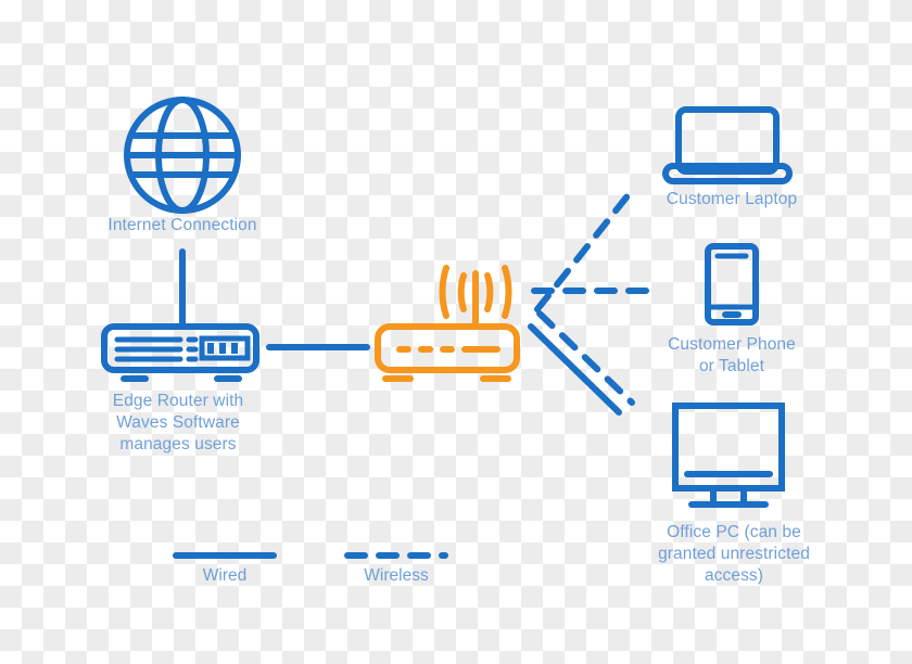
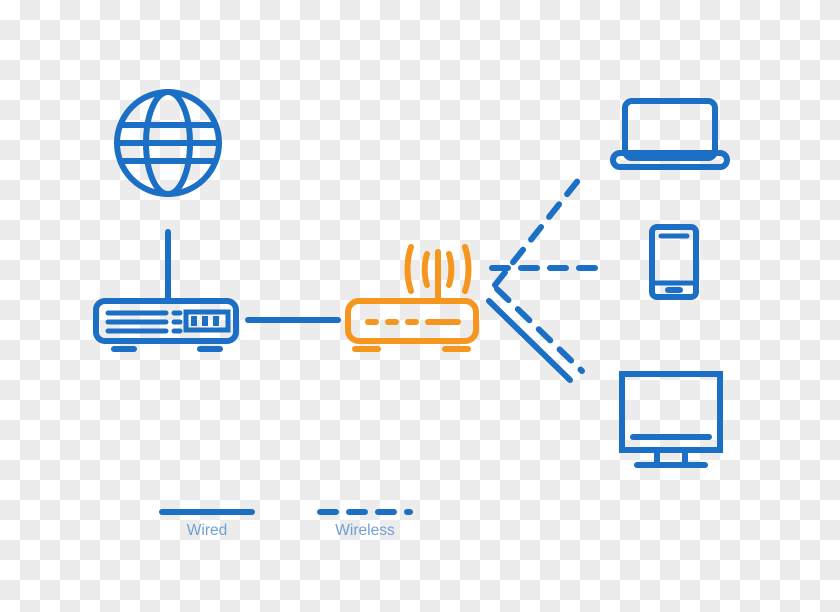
- Internet Connection
- Edge Router with
- Waves Software
- manages users
- Customer Laptop
- Customer Phone
- or Tablet
- Office PC (can be
- granted unrestricted
- access)
  Wired
  Wireless
